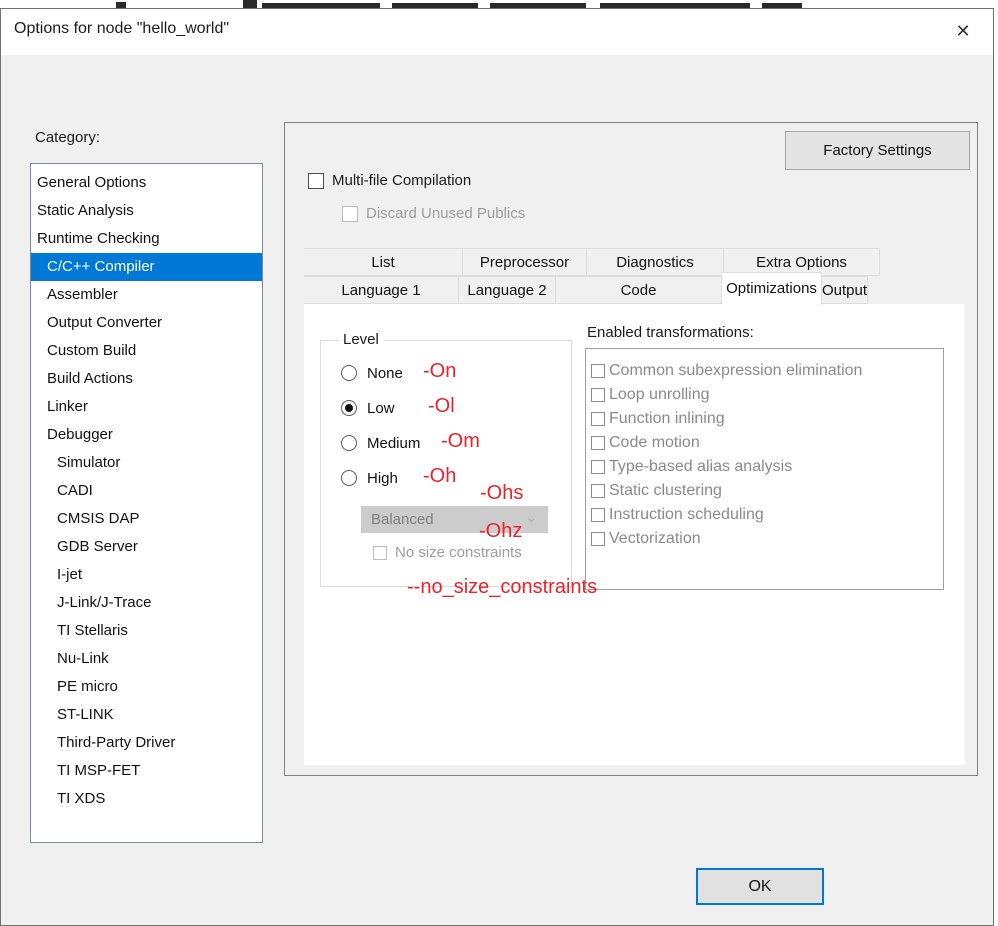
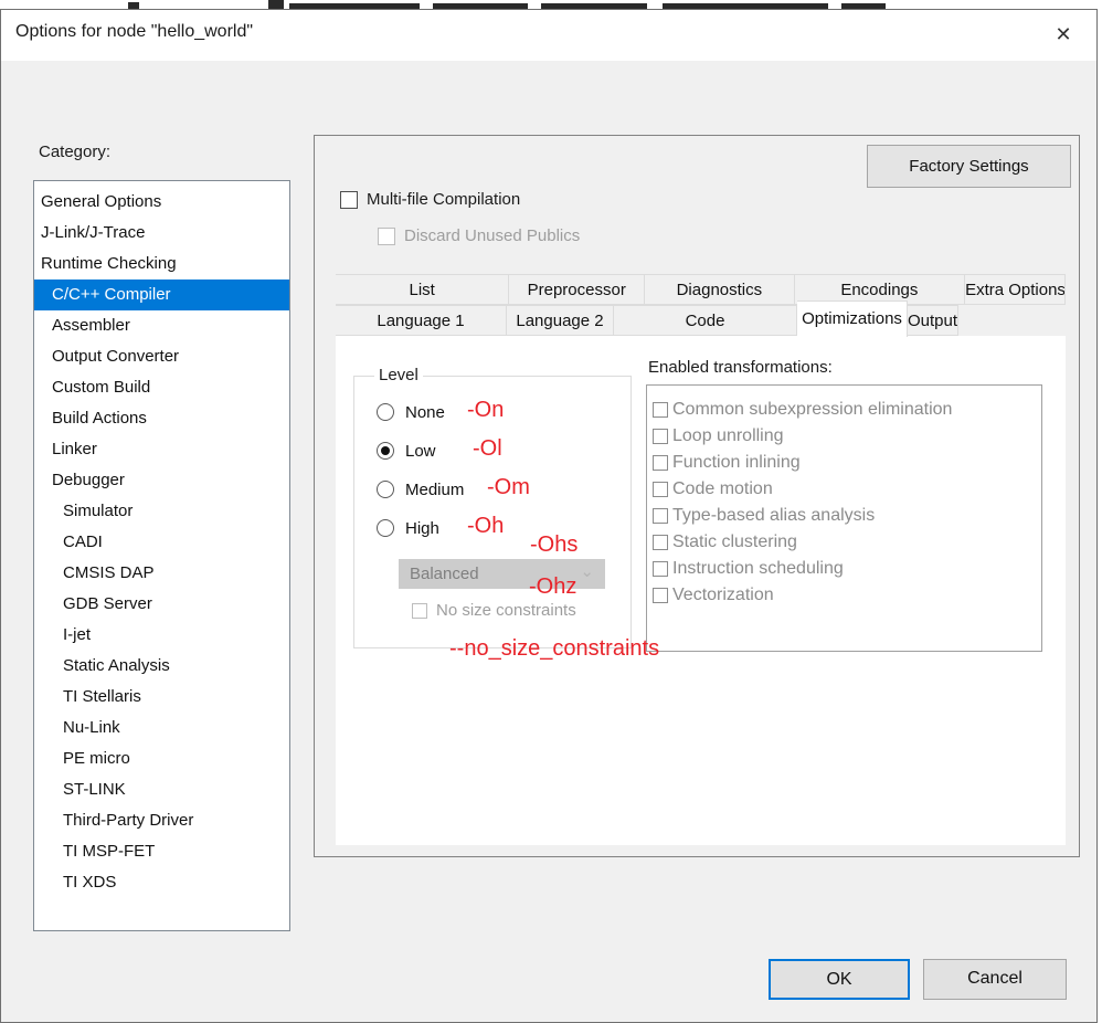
  Options for node "hello_world"
  ✕
  Category:
  General Options
- Static Analysis
+ J-Link/J-Trace
  Runtime Checking
  C/C++ Compiler
  Assembler
  Output Converter
  Custom Build
  Build Actions
  Linker
  Debugger
  Simulator
  CADI
  CMSIS DAP
  GDB Server
  I-jet
- J-Link/J-Trace
+ Static Analysis
  TI Stellaris
  Nu-Link
  PE micro
  ST-LINK
  Third-Party Driver
  TI MSP-FET
  TI XDS
  Factory Settings
  Multi-file Compilation
  Discard Unused Publics
  List
  Preprocessor
  Diagnostics
+ Encodings
  Extra Options
  Language 1
  Language 2
  Code
  Optimizations
  Output
  Level
  None
  -On
  Low
  -Ol
  Medium
  -Om
  High
  -Oh
  Balanced
  No size constraints
  -Ohs
  -Ohz
  --no_size_constraints
  Enabled transformations:
  Common subexpression elimination
  Loop unrolling
  Function inlining
  Code motion
  Type-based alias analysis
  Static clustering
  Instruction scheduling
  Vectorization
  OK
+ Cancel
